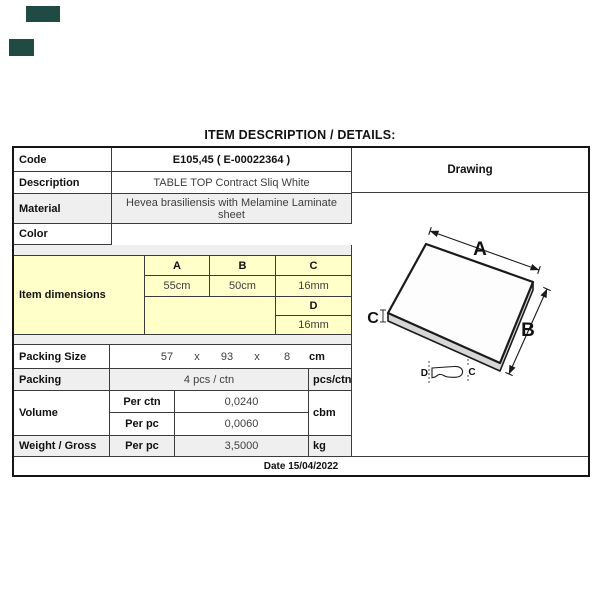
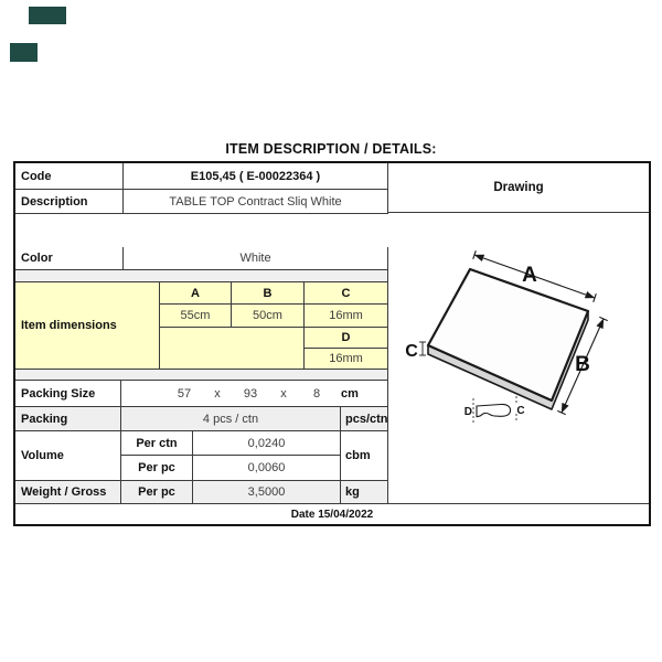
  ITEM DESCRIPTION / DETAILS:
  Code
  E105,45 ( E-00022364 )
  Description
  TABLE TOP Contract Sliq White
- Material
- Hevea brasiliensis with Melamine Laminate sheet
  Color
+ White
  Item dimensions
  A
  B
  C
  55cm
  50cm
  16mm
  D
  16mm
  Packing Size
  57
  x
  93
  x
  8
  cm
  Packing
  4 pcs / ctn
  pcs/ctn
  Volume
  Per ctn
  0,0240
  Per pc
  0,0060
  cbm
  Weight / Gross
  Per pc
  3,5000
  kg
  Drawing
  A
  B
  C
  D
  C
  Date 15/04/2022
